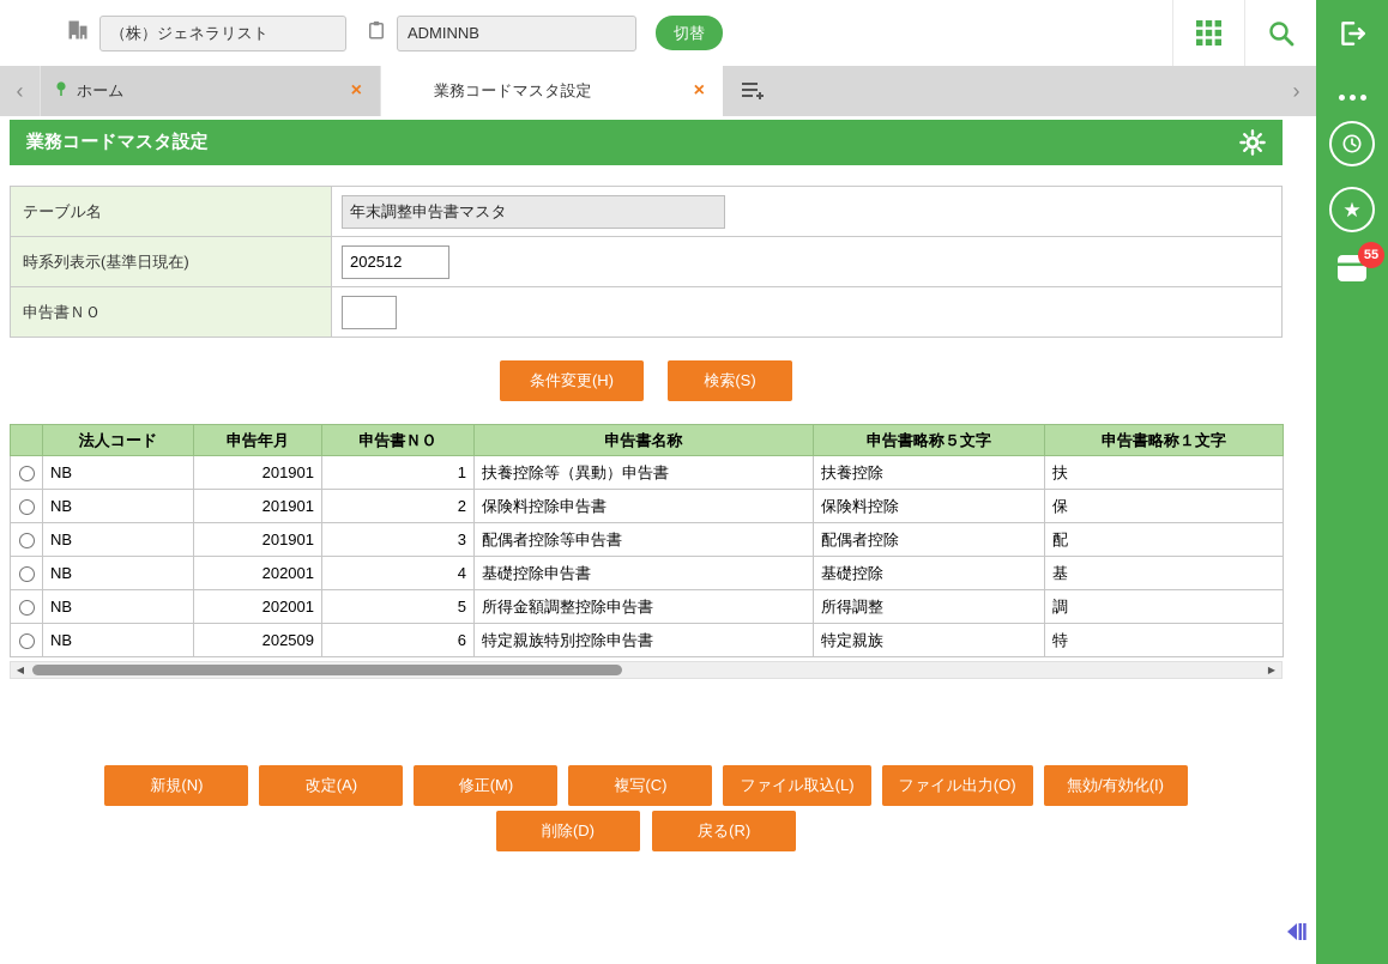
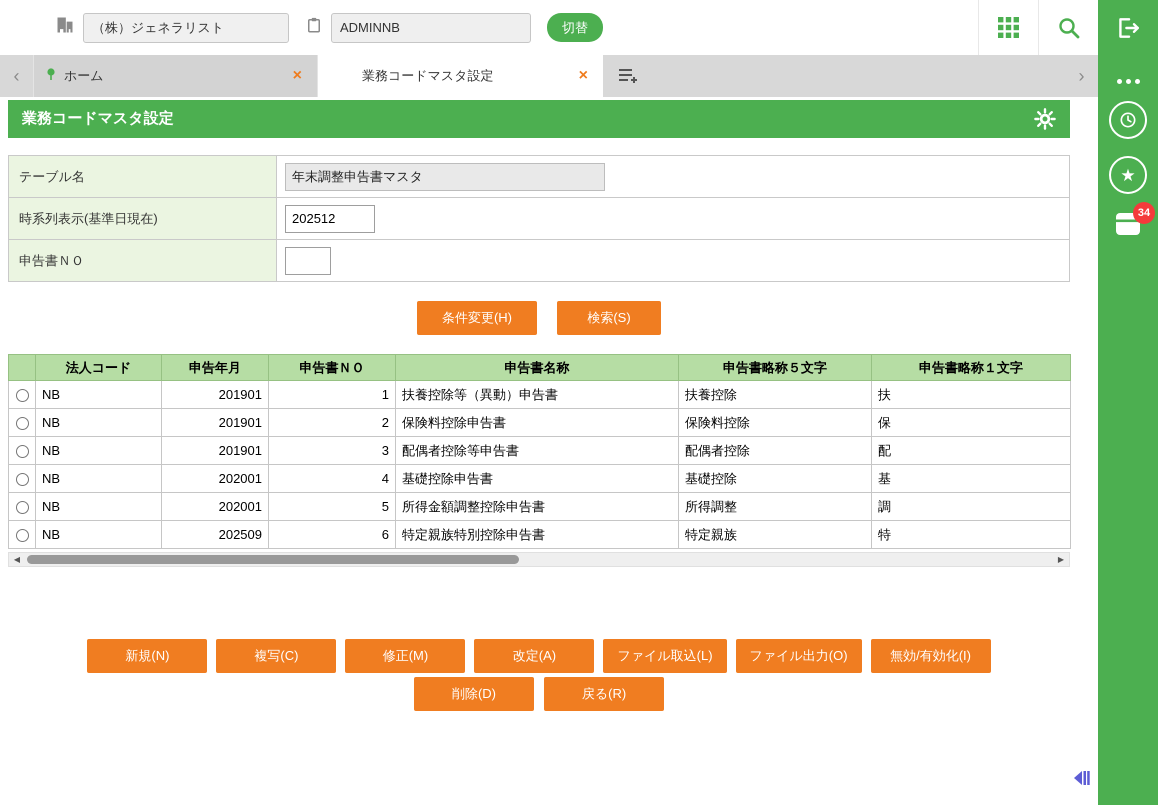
  （株）ジェネラリスト
  ADMINNB
  切替
  ‹
  ホーム
  ×
  業務コードマスタ設定
  ×
  ›
  ★
- 55
+ 34
  業務コードマスタ設定
  テーブル名	年末調整申告書マスタ
  時系列表示(基準日現在)	202512
  申告書ＮＯ
  条件変更(H)
  検索(S)
  	法人コード	申告年月	申告書ＮＯ	申告書名称	申告書略称５文字	申告書略称１文字
  	NB	201901	1	扶養控除等（異動）申告書	扶養控除	扶
  	NB	201901	2	保険料控除申告書	保険料控除	保
  	NB	201901	3	配偶者控除等申告書	配偶者控除	配
  	NB	202001	4	基礎控除申告書	基礎控除	基
  	NB	202001	5	所得金額調整控除申告書	所得調整	調
  	NB	202509	6	特定親族特別控除申告書	特定親族	特
  ◀
  ▶
  新規(N)
- 改定(A)
+ 複写(C)
  修正(M)
- 複写(C)
+ 改定(A)
  ファイル取込(L)
  ファイル出力(O)
  無効/有効化(I)
  削除(D)
  戻る(R)
